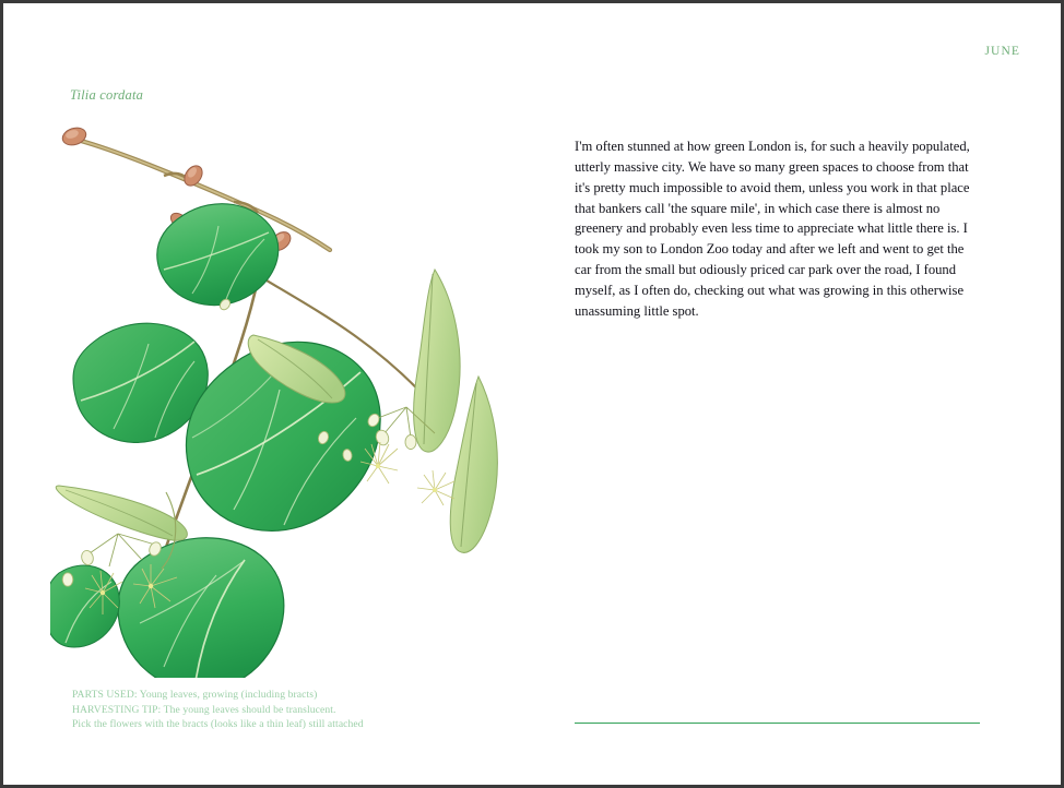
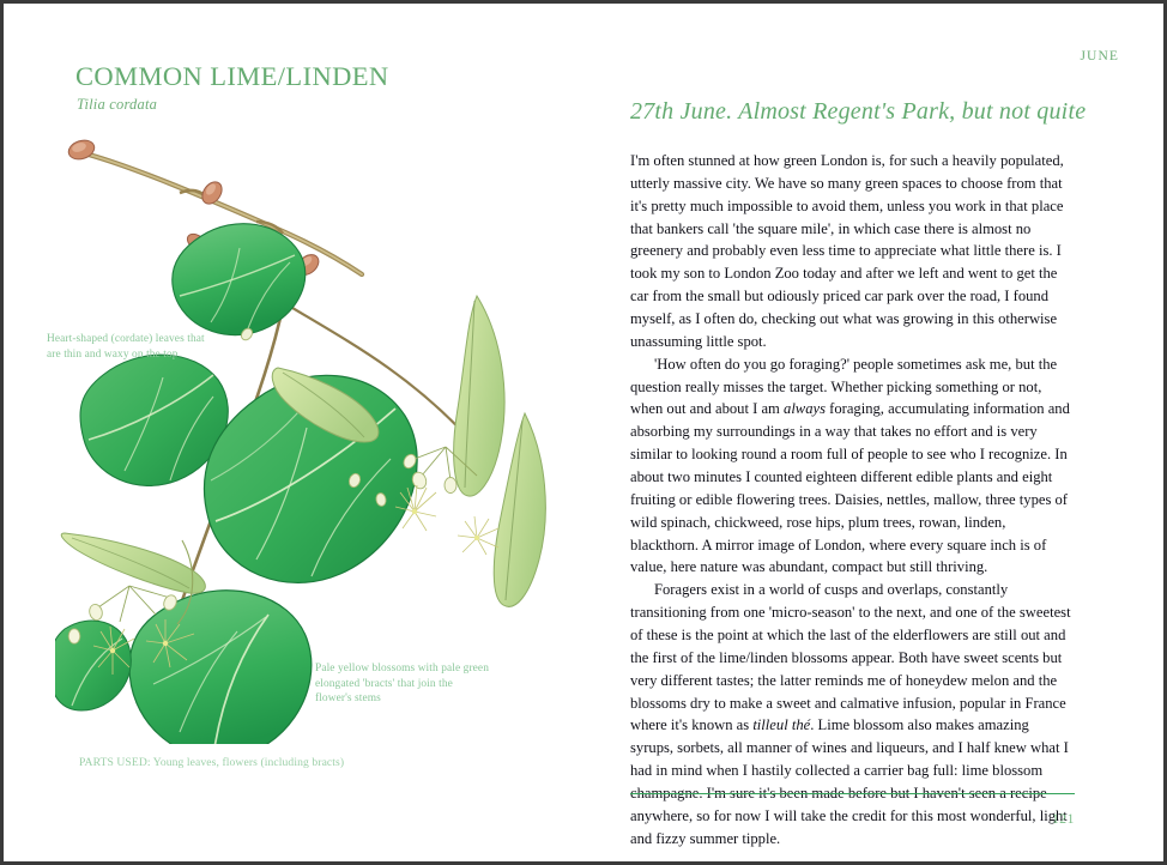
+ COMMON LIME/LINDEN
  Tilia cordata
+ Heart-shaped (cordate) leaves that are thin and waxy on the top
+ Pale yellow blossoms with pale green elongated 'bracts' that join the flower's stems
- PARTS USED: Young leaves, growing (including bracts)
+ PARTS USED: Young leaves, flowers (including bracts)
- HARVESTING TIP: The young leaves should be translucent.
- Pick the flowers with the bracts (looks like a thin leaf) still attached
  JUNE
+ 27th June. Almost Regent's Park, but not quite
  I'm often stunned at how green London is, for such a heavily populated, utterly massive city. We have so many green spaces to choose from that it's pretty much impossible to avoid them, unless you work in that place that bankers call 'the square mile', in which case there is almost no greenery and probably even less time to appreciate what little there is. I took my son to London Zoo today and after we left and went to get the car from the small but odiously priced car park over the road, I found myself, as I often do, checking out what was growing in this otherwise unassuming little spot.
+ 'How often do you go foraging?' people sometimes ask me, but the question really misses the target. Whether picking something or not, when out and about I am always foraging, accumulating information and absorbing my surroundings in a way that takes no effort and is very similar to looking round a room full of people to see who I recognize. In about two minutes I counted eighteen different edible plants and eight fruiting or edible flowering trees. Daisies, nettles, mallow, three types of wild spinach, chickweed, rose hips, plum trees, rowan, linden, blackthorn. A mirror image of London, where every square inch is of value, here nature was abundant, compact but still thriving.
+ Foragers exist in a world of cusps and overlaps, constantly transitioning from one 'micro-season' to the next, and one of the sweetest of these is the point at which the last of the elderflowers are still out and the first of the lime/linden blossoms appear. Both have sweet scents but very different tastes; the latter reminds me of honeydew melon and the blossoms dry to make a sweet and calmative infusion, popular in France where it's known as tilleul thé. Lime blossom also makes amazing syrups, sorbets, all manner of wines and liqueurs, and I half knew what I had in mind when I hastily collected a carrier bag full: lime blossom champagne. I'm sure it's been made before but I haven't seen a recipe anywhere, so for now I will take the credit for this most wonderful, light and fizzy summer tipple.
+ 121
